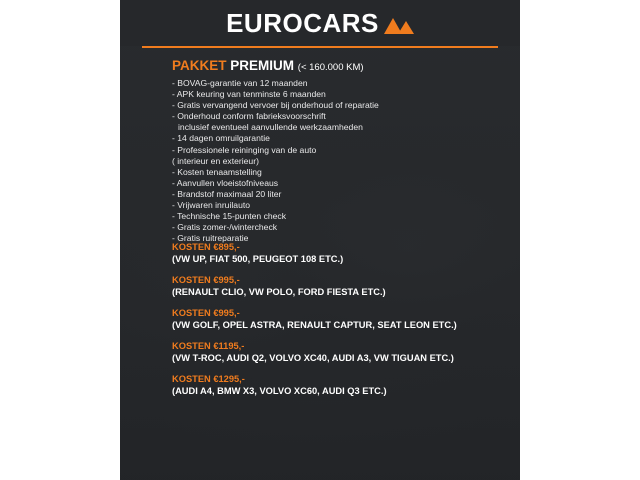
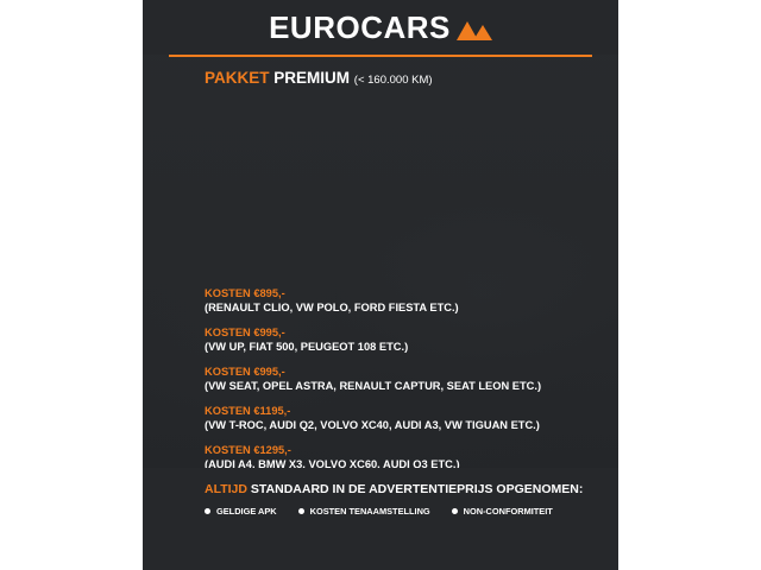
  EUROCARS
  PAKKET PREMIUM (< 160.000 KM)
- - BOVAG-garantie van 12 maanden
- - APK keuring van tenminste 6 maanden
- - Gratis vervangend vervoer bij onderhoud of reparatie
- - Onderhoud conform fabrieksvoorschrift
- inclusief eventueel aanvullende werkzaamheden
- - 14 dagen omruilgarantie
- - Professionele reininging van de auto
- ( interieur en exterieur)
- - Kosten tenaamstelling
- - Aanvullen vloeistofniveaus
- - Brandstof maximaal 20 liter
- - Vrijwaren inruilauto
- - Technische 15-punten check
- - Gratis zomer-/wintercheck
- - Gratis ruitreparatie
  KOSTEN €895,-
- (VW UP, FIAT 500, PEUGEOT 108 ETC.)
+ (RENAULT CLIO, VW POLO, FORD FIESTA ETC.)
  KOSTEN €995,-
- (RENAULT CLIO, VW POLO, FORD FIESTA ETC.)
+ (VW UP, FIAT 500, PEUGEOT 108 ETC.)
  KOSTEN €995,-
- (VW GOLF, OPEL ASTRA, RENAULT CAPTUR, SEAT LEON ETC.)
+ (VW SEAT, OPEL ASTRA, RENAULT CAPTUR, SEAT LEON ETC.)
  KOSTEN €1195,-
  (VW T-ROC, AUDI Q2, VOLVO XC40, AUDI A3, VW TIGUAN ETC.)
  KOSTEN €1295,-
  (AUDI A4, BMW X3, VOLVO XC60, AUDI Q3 ETC.)
+ ALTIJD STANDAARD IN DE ADVERTENTIEPRIJS OPGENOMEN:
+ GELDIGE APK
+ KOSTEN TENAAMSTELLING
+ NON-CONFORMITEIT
